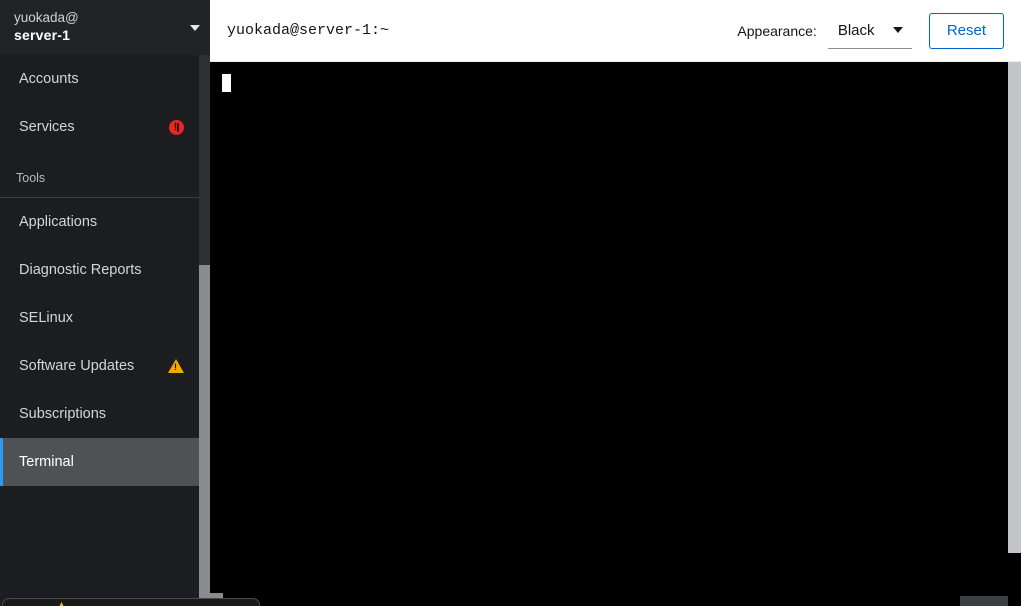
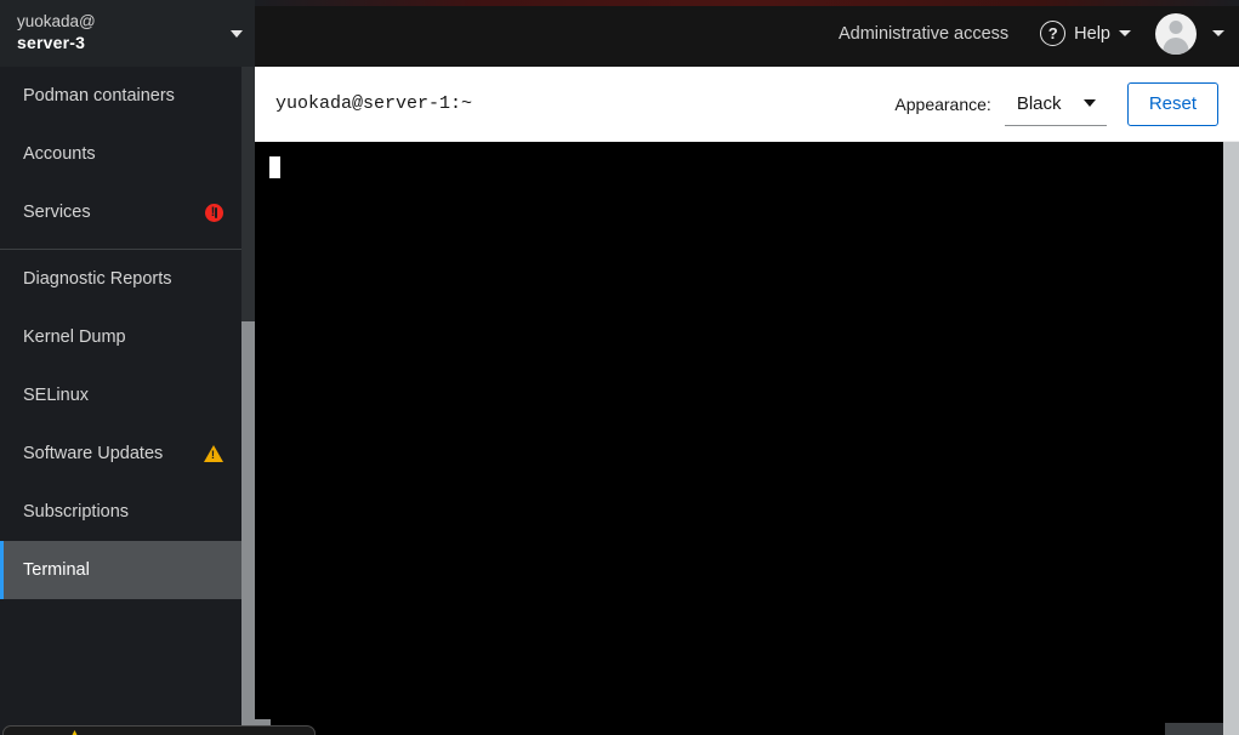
  yuokada@
- server-1
+ server-3
+ Podman containers
  Accounts
  Services
  !
- Tools
- Applications
  Diagnostic Reports
+ Kernel Dump
  SELinux
  Software Updates
  Subscriptions
  Terminal
+ Administrative access
+ ?
+ Help
  yuokada@server-1:~
  Appearance:
  Black
  Reset
